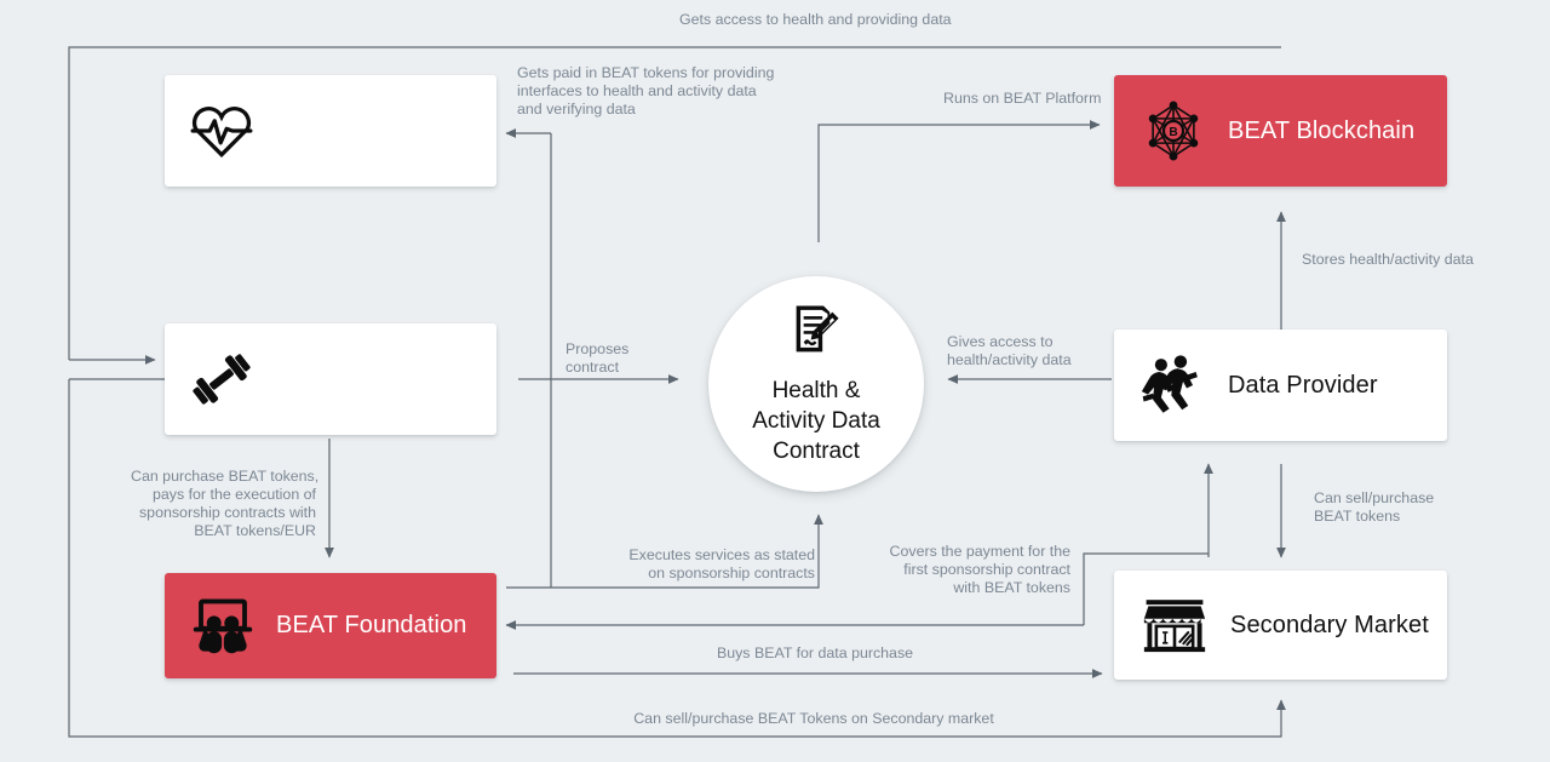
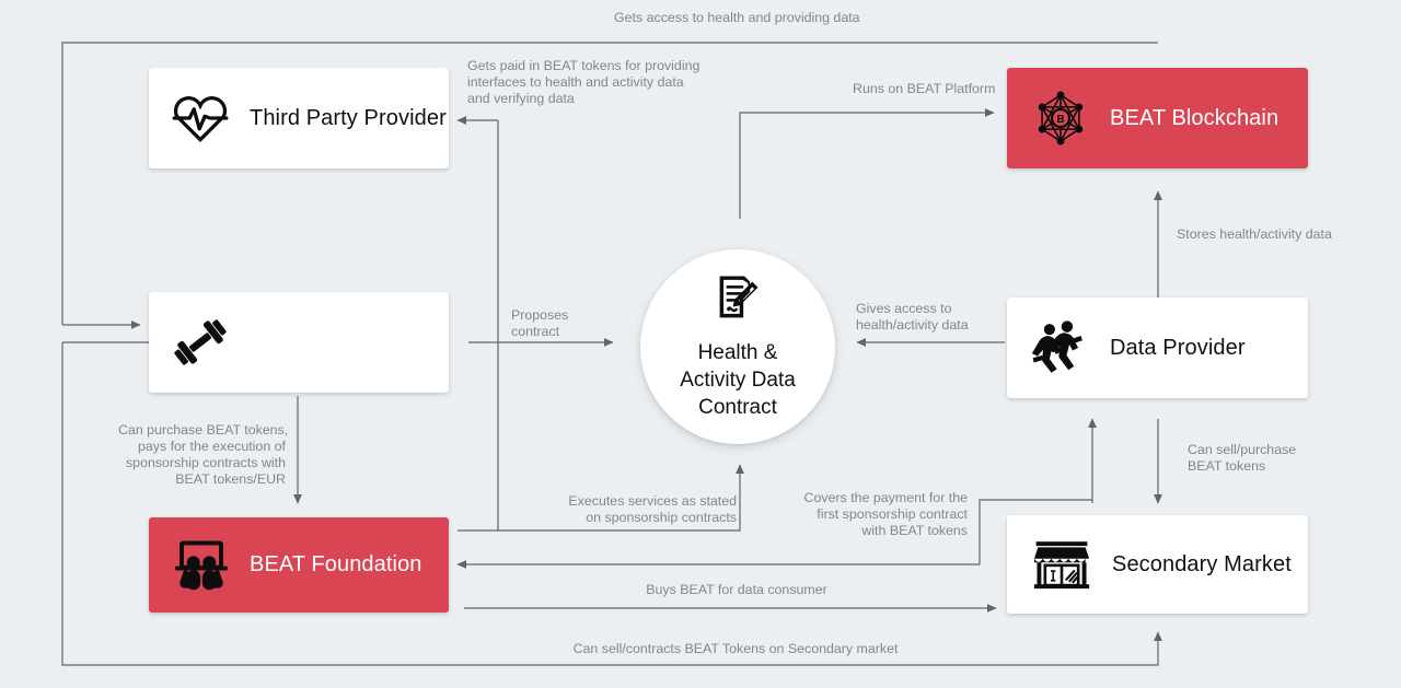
+ Third Party Provider
  BEAT Foundation
  B
  BEAT Blockchain
  Data Provider
  Secondary Market
  Health &
  Activity Data
  Contract
  Gets access to health and providing data
  Gets paid in BEAT tokens for providing
  interfaces to health and activity data
  and verifying data
  Runs on BEAT Platform
  Stores health/activity data
  Proposes
  contract
  Gives access to
  health/activity data
  Can purchase BEAT tokens,
  pays for the execution of
  sponsorship contracts with
  BEAT tokens/EUR
  Can sell/purchase
  BEAT tokens
  Executes services as stated
  on sponsorship contracts
  Covers the payment for the
  first sponsorship contract
  with BEAT tokens
- Buys BEAT for data purchase
+ Buys BEAT for data consumer
- Can sell/purchase BEAT Tokens on Secondary market
+ Can sell/contracts BEAT Tokens on Secondary market
